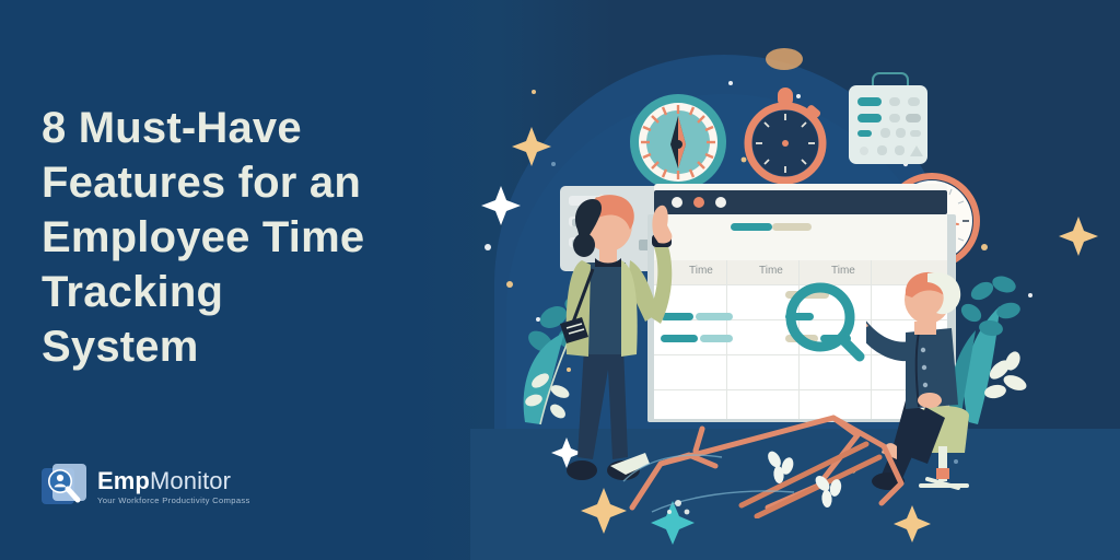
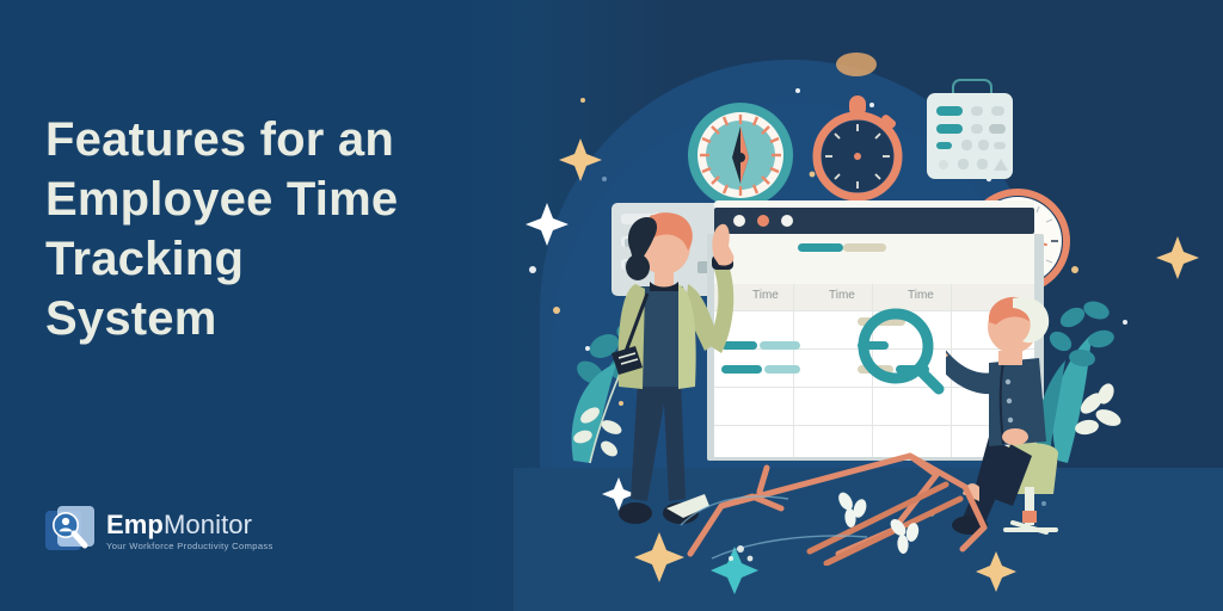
  Time
  Time
  Time
- 8 Must-Have
  Features for an
  Employee Time
  Tracking
  System
  EmpMonitor
  Your Workforce Productivity Compass
